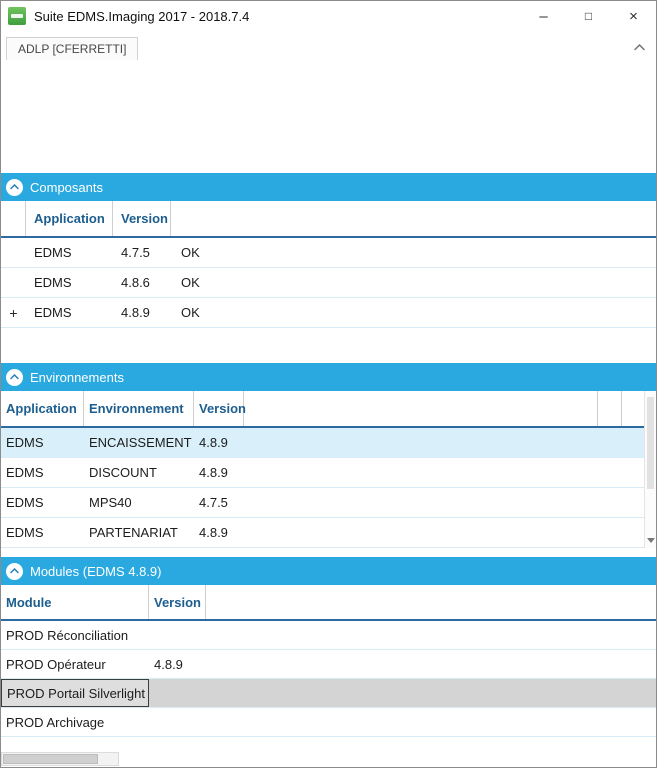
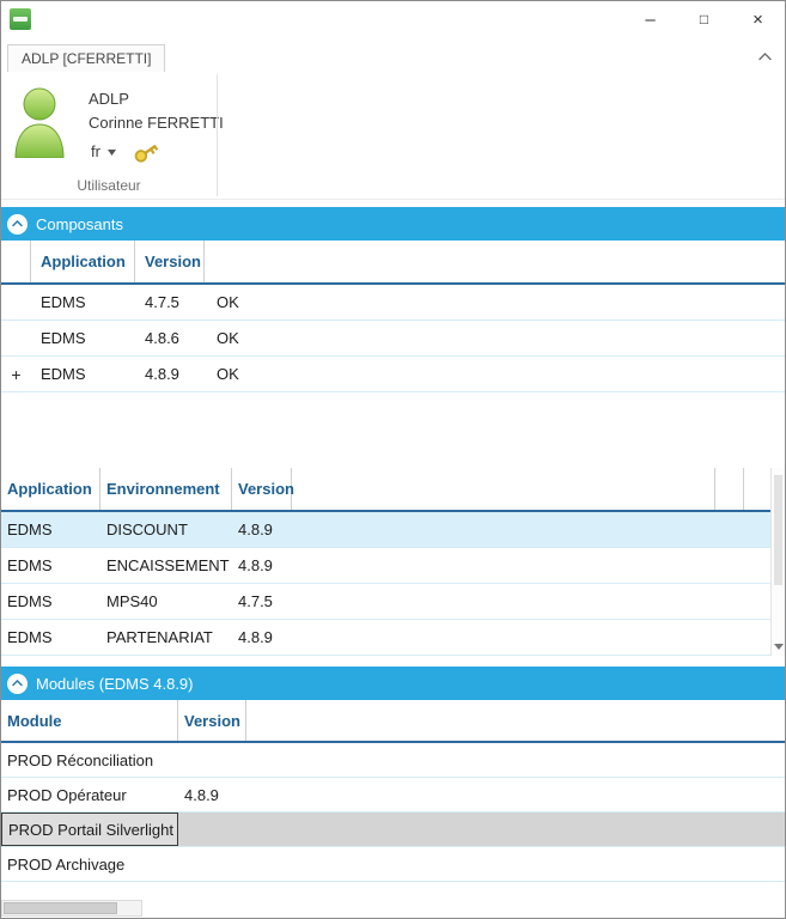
- Suite EDMS.Imaging 2017 - 2018.7.4
  –
  □
  ×
  ADLP [CFERRETTI]
+ ADLP
+ Corinne FERRETTI
+ fr
+ Utilisateur
  Composants
  Application
  Version
  EDMS
  4.7.5
  OK
  EDMS
  4.8.6
  OK
  +
  EDMS
  4.8.9
  OK
- Environnements
  Application
  Environnement
  Version
  EDMS
- ENCAISSEMENT
+ DISCOUNT
  4.8.9
  EDMS
- DISCOUNT
+ ENCAISSEMENT
  4.8.9
  EDMS
  MPS40
  4.7.5
  EDMS
  PARTENARIAT
  4.8.9
  Modules (EDMS 4.8.9)
  Module
  Version
  PROD Réconciliation
  PROD Opérateur
  4.8.9
  PROD Portail Silverlight
  PROD Archivage
